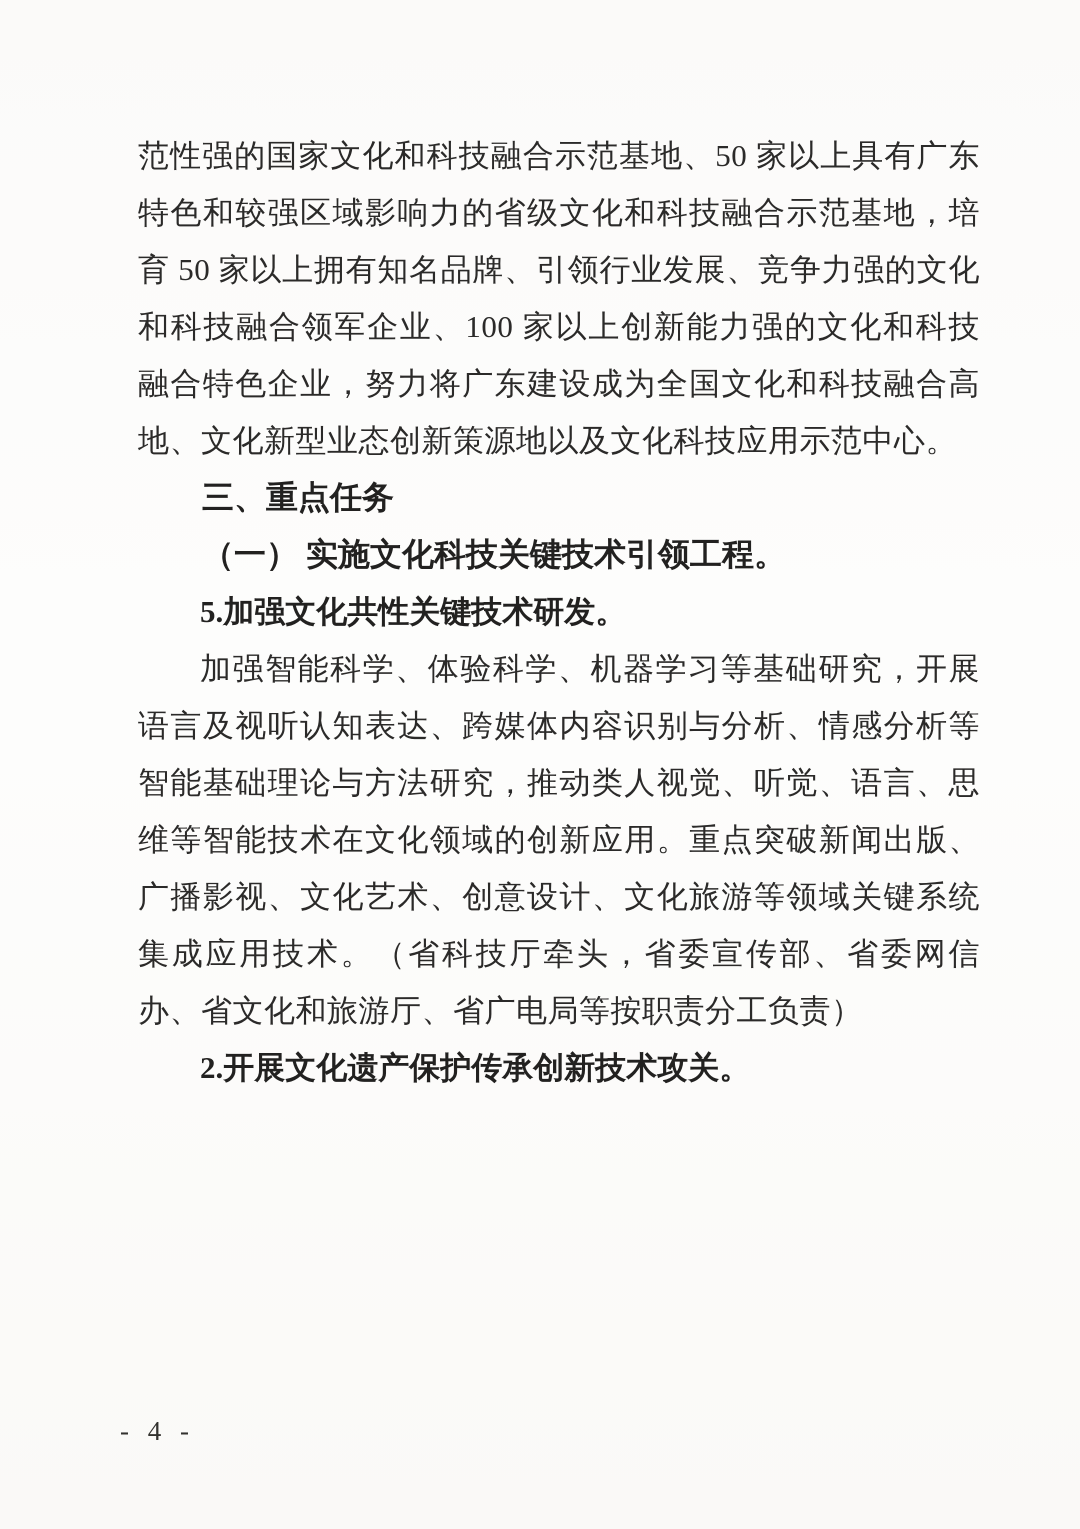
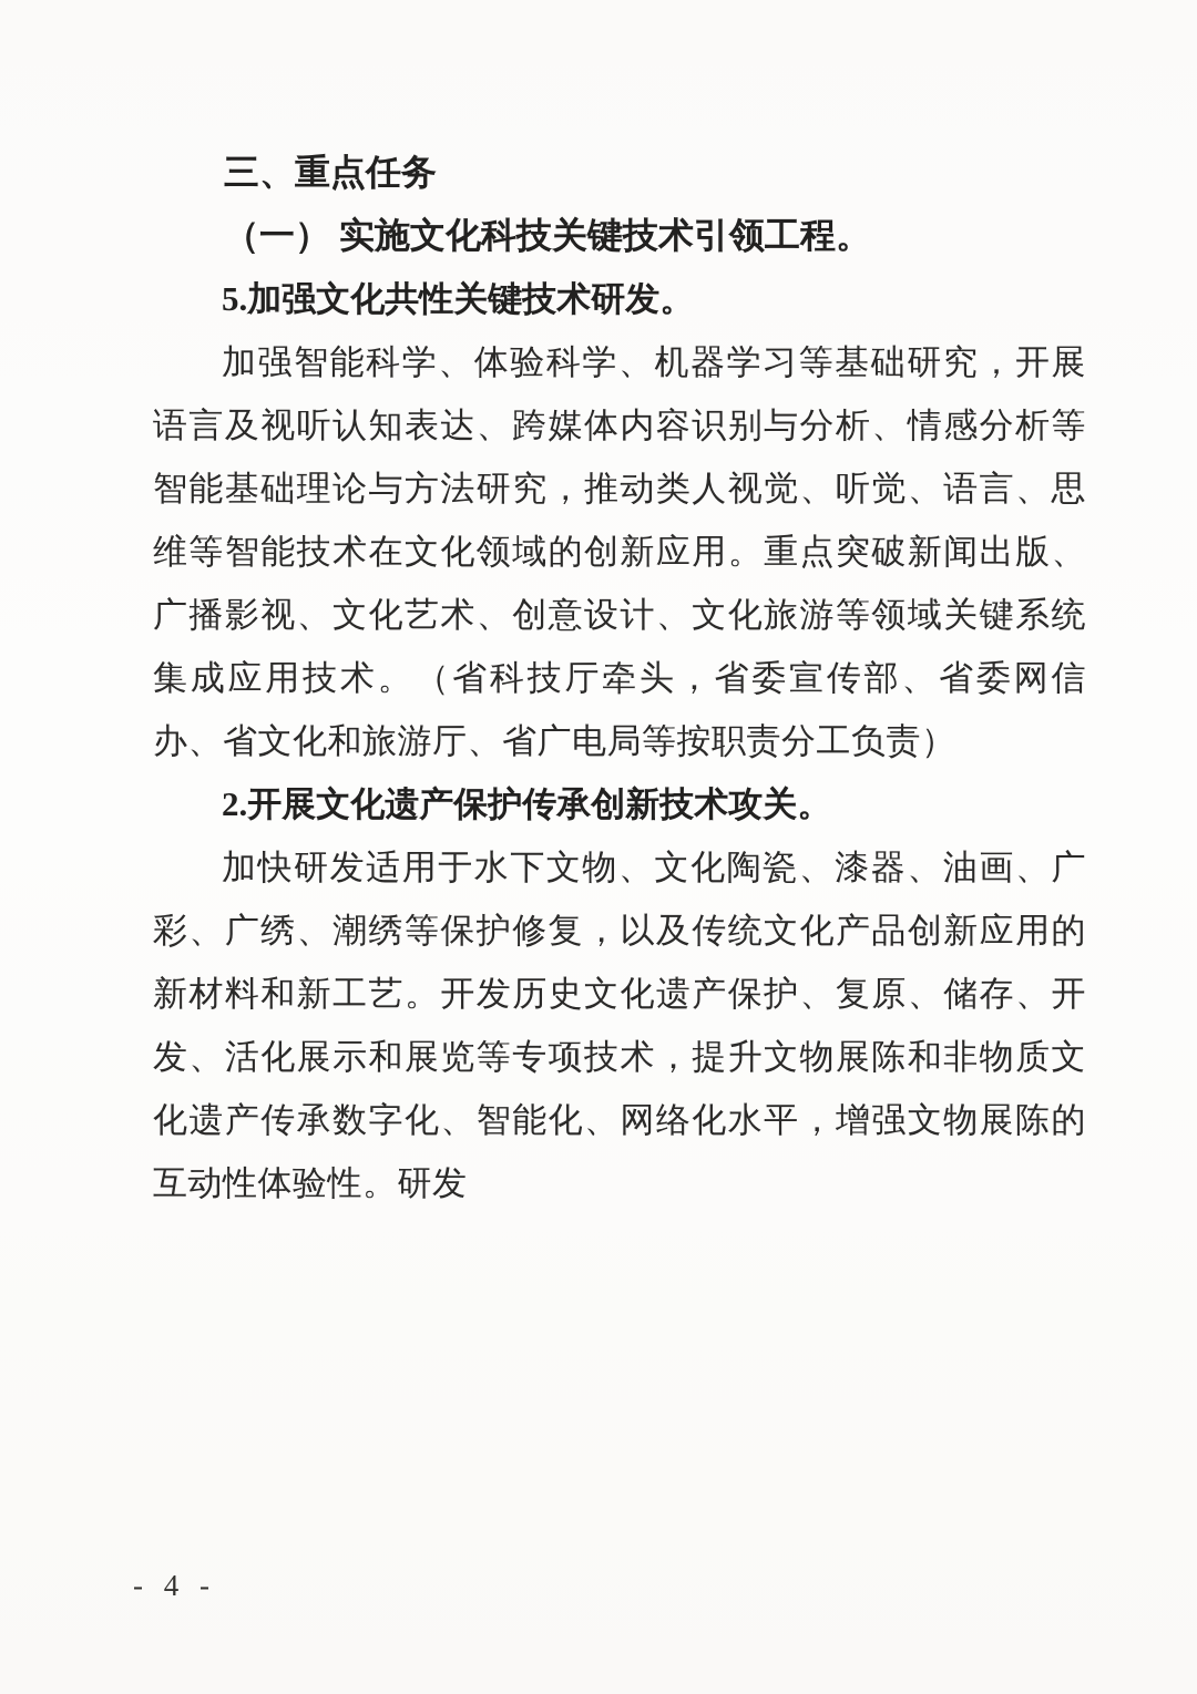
- 范性强的国家文化和科技融合示范基地、50 家以上具有广东特色和较强区域影响力的省级文化和科技融合示范基地，培育 50 家以上拥有知名品牌、引领行业发展、竞争力强的文化和科技融合领军企业、100 家以上创新能力强的文化和科技融合特色企业，努力将广东建设成为全国文化和科技融合高地、文化新型业态创新策源地以及文化科技应用示范中心。
  三、重点任务
  （一） 实施文化科技关键技术引领工程。
  5.加强文化共性关键技术研发。
  加强智能科学、体验科学、机器学习等基础研究，开展语言及视听认知表达、跨媒体内容识别与分析、情感分析等智能基础理论与方法研究，推动类人视觉、听觉、语言、思维等智能技术在文化领域的创新应用。重点突破新闻出版、广播影视、文化艺术、创意设计、文化旅游等领域关键系统集成应用技术。（省科技厅牵头，省委宣传部、省委网信办、省文化和旅游厅、省广电局等按职责分工负责）
  2.开展文化遗产保护传承创新技术攻关。
+ 加快研发适用于水下文物、文化陶瓷、漆器、油画、广彩、广绣、潮绣等保护修复，以及传统文化产品创新应用的新材料和新工艺。开发历史文化遗产保护、复原、储存、开发、活化展示和展览等专项技术，提升文物展陈和非物质文化遗产传承数字化、智能化、网络化水平，增强文物展陈的互动性体验性。研发
  - 4 -
